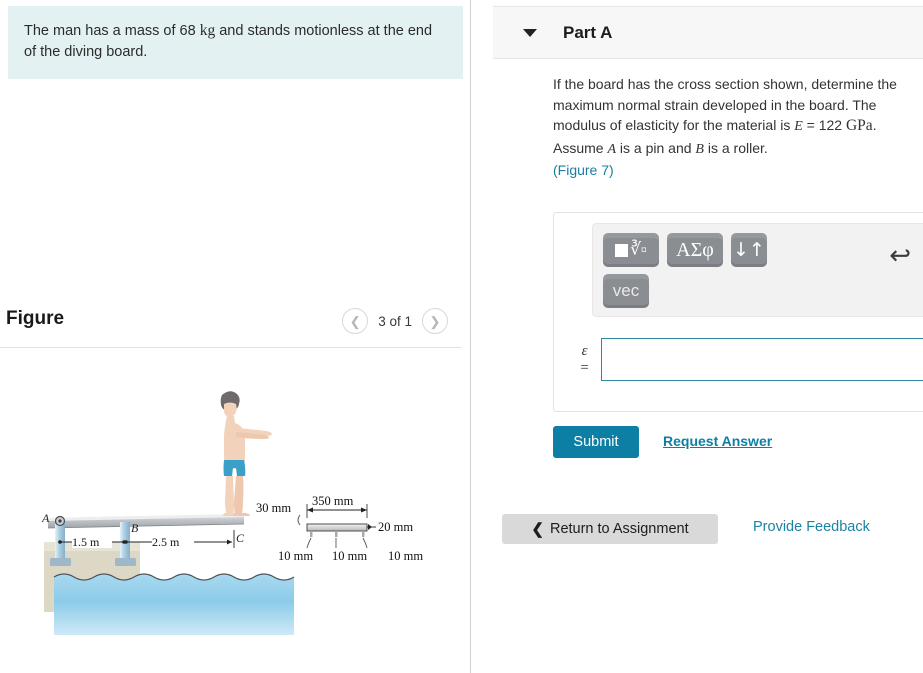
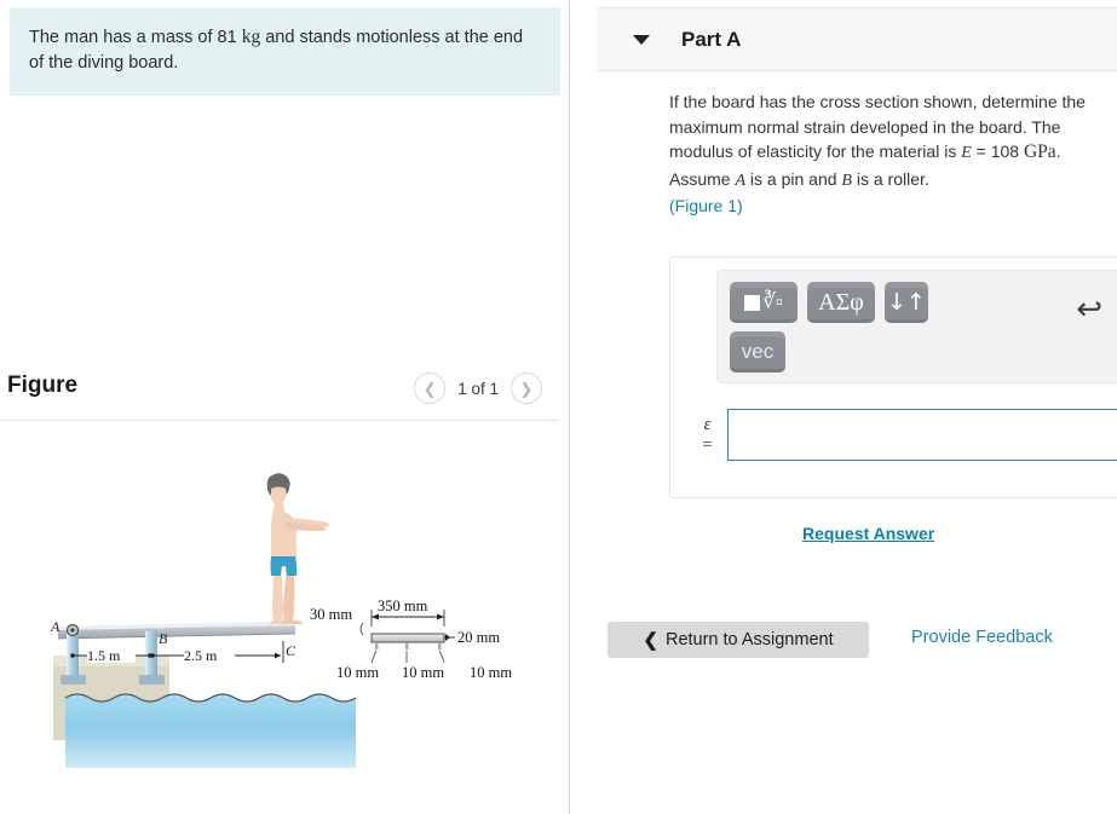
- The man has a mass of 68 kg and stands motionless at the end of the diving board.
+ The man has a mass of 81 kg and stands motionless at the end of the diving board.
  Figure
  ❮
- 3 of 1
+ 1 of 1
  ❯
  A
  B
  C
  1.5 m
  2.5 m
  350 mm
  30 mm
  20 mm
  10 mm
  10 mm
  10 mm
  Part A
- If the board has the cross section shown, determine the maximum normal strain developed in the board. The modulus of elasticity for the material is E = 122 GPa. Assume A is a pin and B is a roller.
+ If the board has the cross section shown, determine the maximum normal strain developed in the board. The modulus of elasticity for the material is E = 108 GPa. Assume A is a pin and B is a roller.
- (Figure 7)
+ (Figure 1)
  ∛▫
  ΑΣφ
  ↓↑
  vec
  ↩
  ε
  =
- Submit
  Request Answer
  ❮
  Return to Assignment
  Provide Feedback
